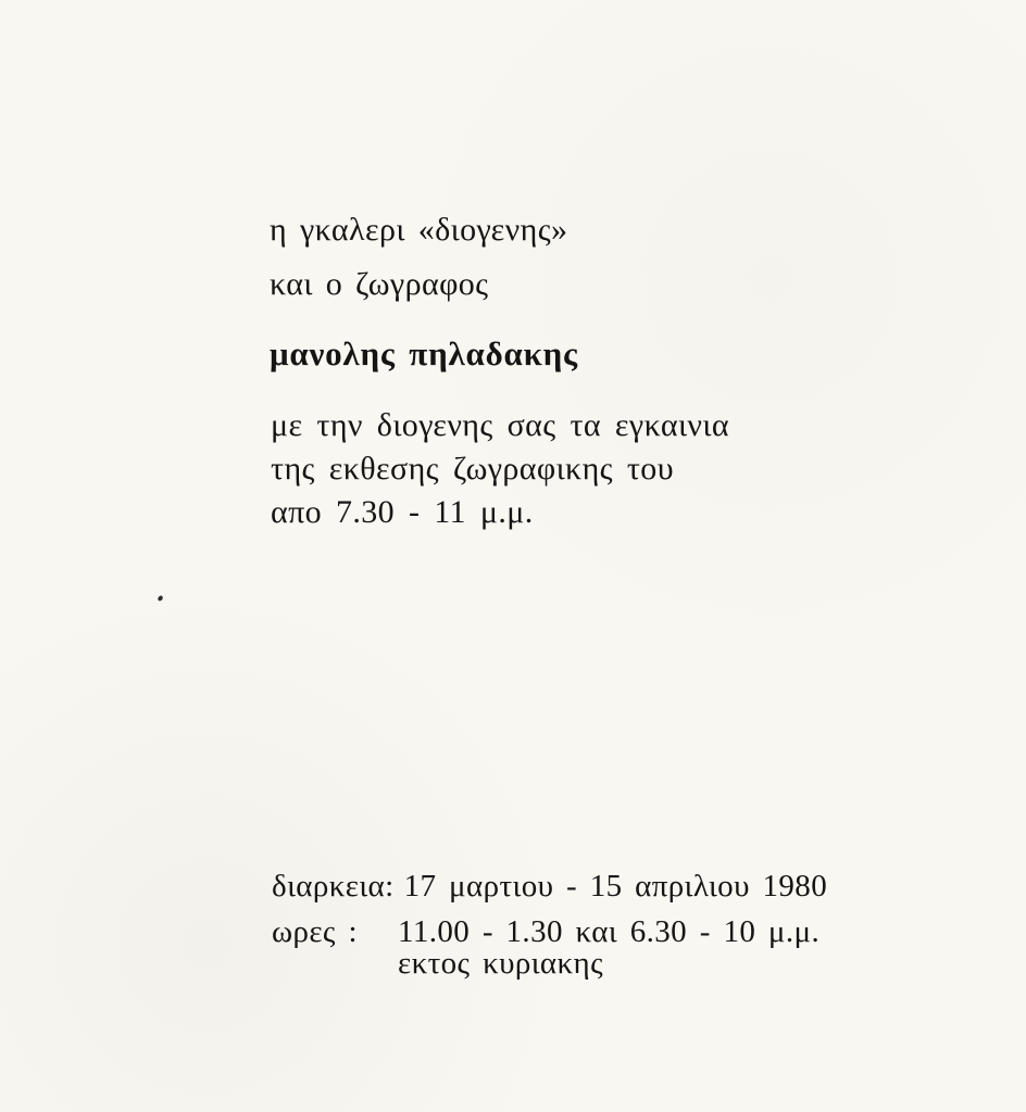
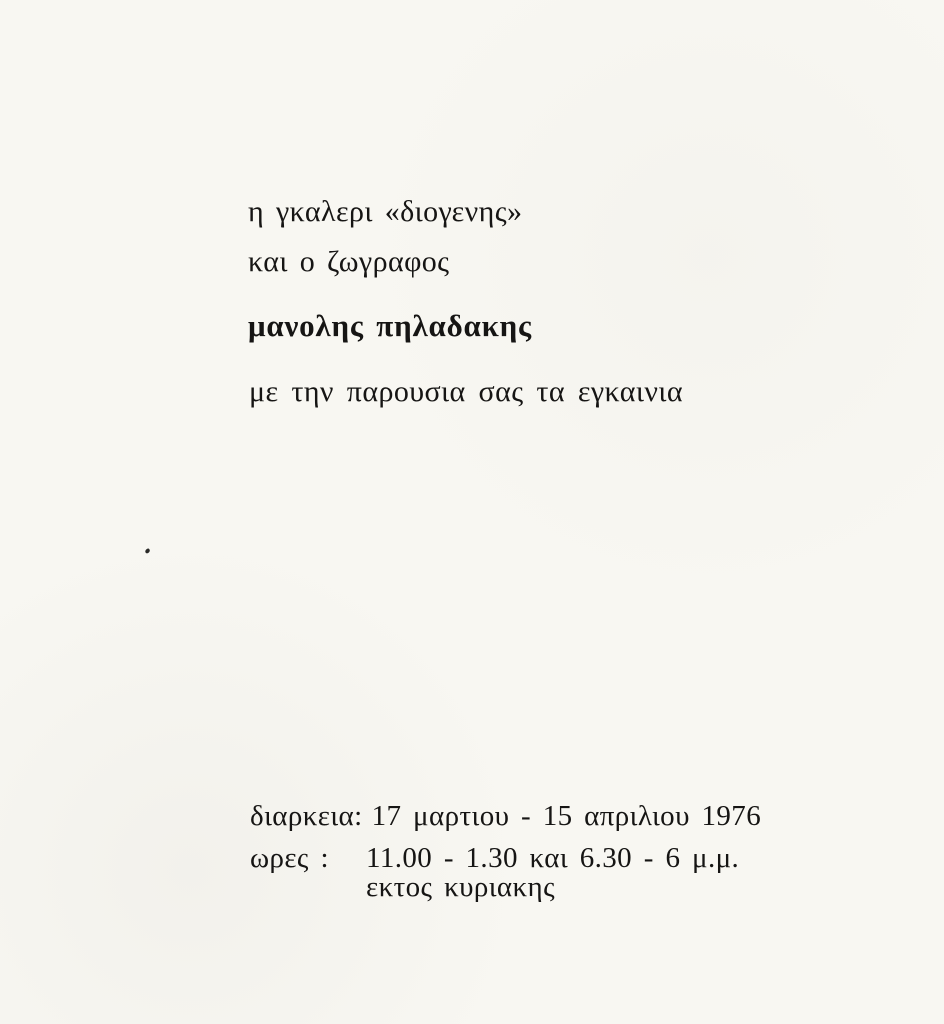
  η γκαλερι «διογενης»
  και ο ζωγραφος
  μανολης πηλαδακης
- με την διογενης σας τα εγκαινια
+ με την παρουσια σας τα εγκαινια
- της εκθεσης ζωγραφικης του
- απο 7.30 - 11 μ.μ.
- διαρκεια: 17 μαρτιου - 15 απριλιου 1980
+ διαρκεια: 17 μαρτιου - 15 απριλιου 1976
  ωρες :
- 11.00 - 1.30 και 6.30 - 10 μ.μ.
+ 11.00 - 1.30 και 6.30 - 6 μ.μ.
  εκτος κυριακης
